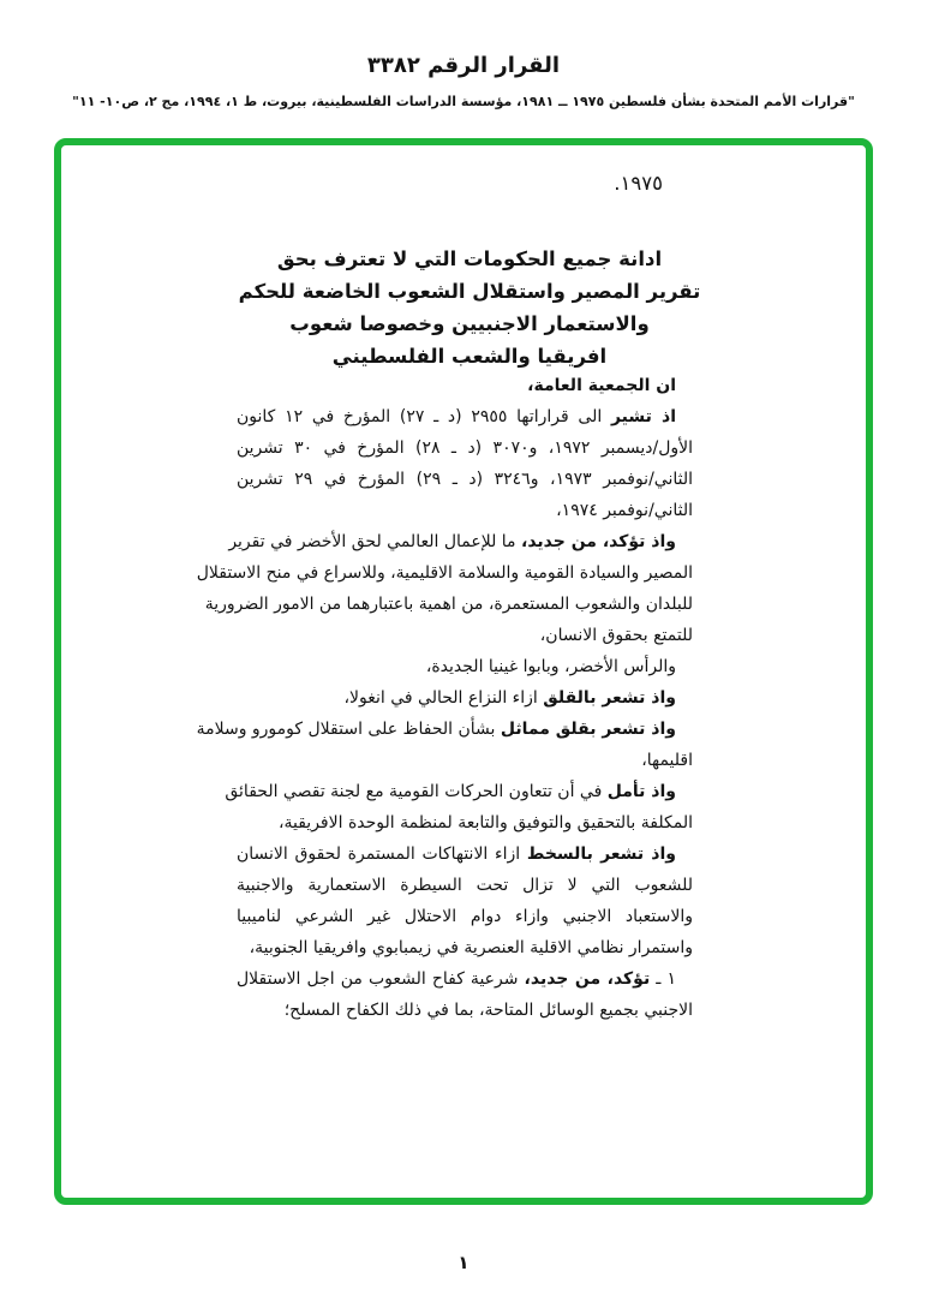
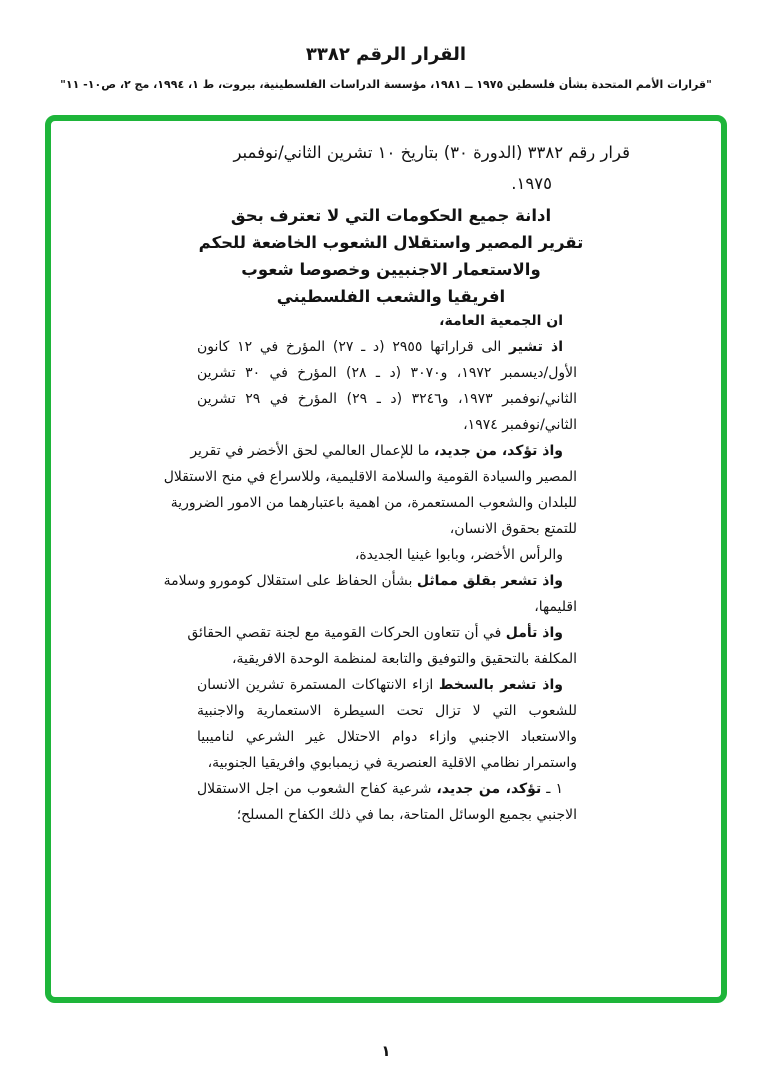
  القرار الرقم ٣٣٨٢
  "قرارات الأمم المتحدة بشأن فلسطين ١٩٧٥ ــ ١٩٨١، مؤسسة الدراسات الفلسطينية، بيروت، ط ١، ١٩٩٤، مج ٢، ص١٠- ١١"
+ قرار رقم ٣٣٨٢ (الدورة ٣٠) بتاريخ ١٠ تشرين الثاني/نوفمبر
  ١٩٧٥.
  ادانة جميع الحكومات التي لا تعترف بحق
  تقرير المصير واستقلال الشعوب الخاضعة للحكم
  والاستعمار الاجنبيين وخصوصا شعوب
  افريقيا والشعب الفلسطيني
  ان الجمعية العامة،
  اذ تشير الى قراراتها ٢٩٥٥ (د ـ ٢٧) المؤرخ في ١٢ كانون
  الأول/ديسمبر ١٩٧٢، و٣٠٧٠ (د ـ ٢٨) المؤرخ في ٣٠ تشرين
  الثاني/نوفمبر ١٩٧٣، و٣٢٤٦ (د ـ ٢٩) المؤرخ في ٢٩ تشرين
  الثاني/نوفمبر ١٩٧٤،
  واذ تؤكد، من جديد، ما للإعمال العالمي لحق الأخضر في تقرير
  المصير والسيادة القومية والسلامة الاقليمية، وللاسراع في منح الاستقلال
  للبلدان والشعوب المستعمرة، من اهمية باعتبارهما من الامور الضرورية
  للتمتع بحقوق الانسان،
  والرأس الأخضر، وبابوا غينيا الجديدة،
- واذ تشعر بالقلق ازاء النزاع الحالي في انغولا،
  واذ تشعر بقلق مماثل بشأن الحفاظ على استقلال كومورو وسلامة
  اقليمها،
  واذ تأمل في أن تتعاون الحركات القومية مع لجنة تقصي الحقائق
  المكلفة بالتحقيق والتوفيق والتابعة لمنظمة الوحدة الافريقية،
- واذ تشعر بالسخط ازاء الانتهاكات المستمرة لحقوق الانسان
+ واذ تشعر بالسخط ازاء الانتهاكات المستمرة تشرين الانسان
  للشعوب التي لا تزال تحت السيطرة الاستعمارية والاجنبية
  والاستعباد الاجنبي وازاء دوام الاحتلال غير الشرعي لناميبيا
  واستمرار نظامي الاقلية العنصرية في زيمبابوي وافريقيا الجنوبية،
  ١ ـ تؤكد، من جديد، شرعية كفاح الشعوب من اجل الاستقلال
  الاجنبي بجميع الوسائل المتاحة، بما في ذلك الكفاح المسلح؛
  ١
